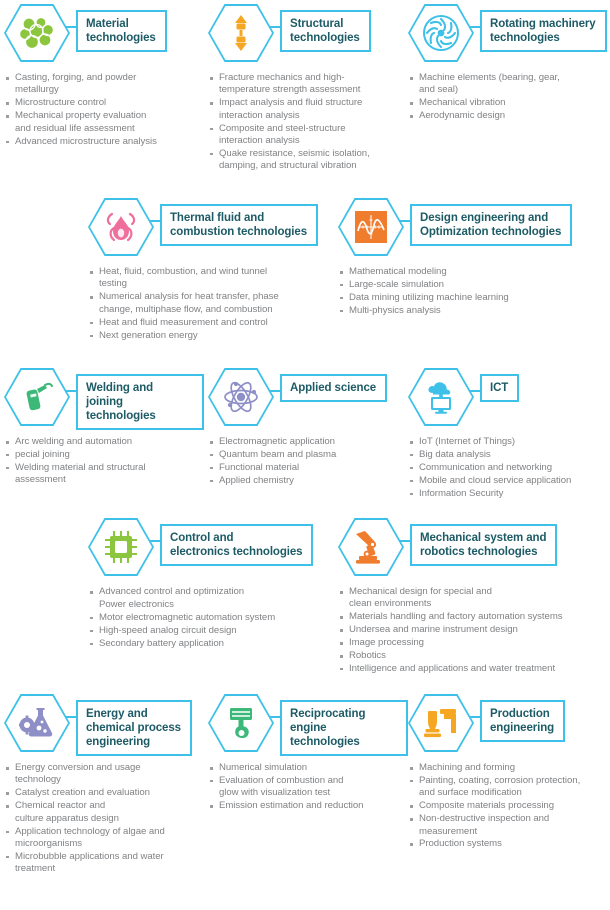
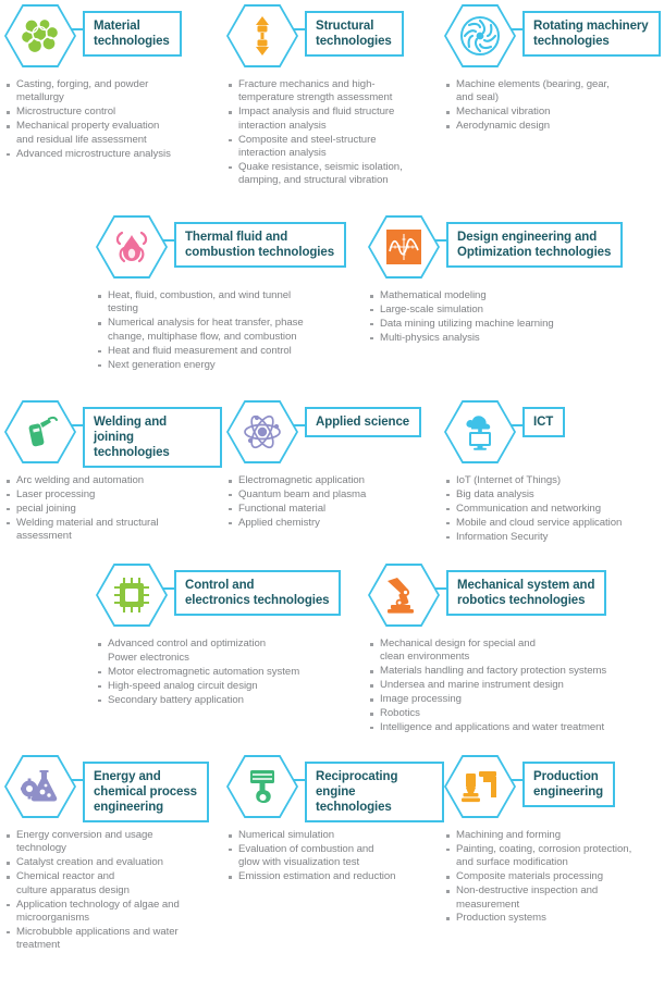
  Material
  technologies
  Casting, forging, and powder
  metallurgy
  Microstructure control
  Mechanical property evaluation
  and residual life assessment
  Advanced microstructure analysis
  Structural
  technologies
  Fracture mechanics and high-
  temperature strength assessment
  Impact analysis and fluid structure
  interaction analysis
  Composite and steel-structure
  interaction analysis
  Quake resistance, seismic isolation,
  damping, and structural vibration
  Rotating machinery
  technologies
  Machine elements (bearing, gear,
  and seal)
  Mechanical vibration
  Aerodynamic design
  Thermal fluid and
  combustion technologies
  Heat, fluid, combustion, and wind tunnel
  testing
  Numerical analysis for heat transfer, phase
  change, multiphase flow, and combustion
  Heat and fluid measurement and control
  Next generation energy
  Design engineering and
  Optimization technologies
  Mathematical modeling
  Large-scale simulation
  Data mining utilizing machine learning
  Multi-physics analysis
  Welding and joining
  technologies
  Arc welding and automation
+ Laser processing
  pecial joining
  Welding material and structural
  assessment
  Applied science
  Electromagnetic application
  Quantum beam and plasma
  Functional material
  Applied chemistry
  ICT
  IoT (Internet of Things)
  Big data analysis
  Communication and networking
  Mobile and cloud service application
  Information Security
  Control and
  electronics technologies
  Advanced control and optimization
  Power electronics
  Motor electromagnetic automation system
  High-speed analog circuit design
  Secondary battery application
  Mechanical system and
  robotics technologies
  Mechanical design for special and
  clean environments
- Materials handling and factory automation systems
+ Materials handling and factory protection systems
  Undersea and marine instrument design
  Image processing
  Robotics
  Intelligence and applications and water treatment
  Energy and
  chemical process
  engineering
  Energy conversion and usage
  technology
  Catalyst creation and evaluation
  Chemical reactor and
  culture apparatus design
  Application technology of algae and
  microorganisms
  Microbubble applications and water
  treatment
  Reciprocating
  engine technologies
  Numerical simulation
  Evaluation of combustion and
  glow with visualization test
  Emission estimation and reduction
  Production
  engineering
  Machining and forming
  Painting, coating, corrosion protection,
  and surface modification
  Composite materials processing
  Non-destructive inspection and
  measurement
  Production systems
